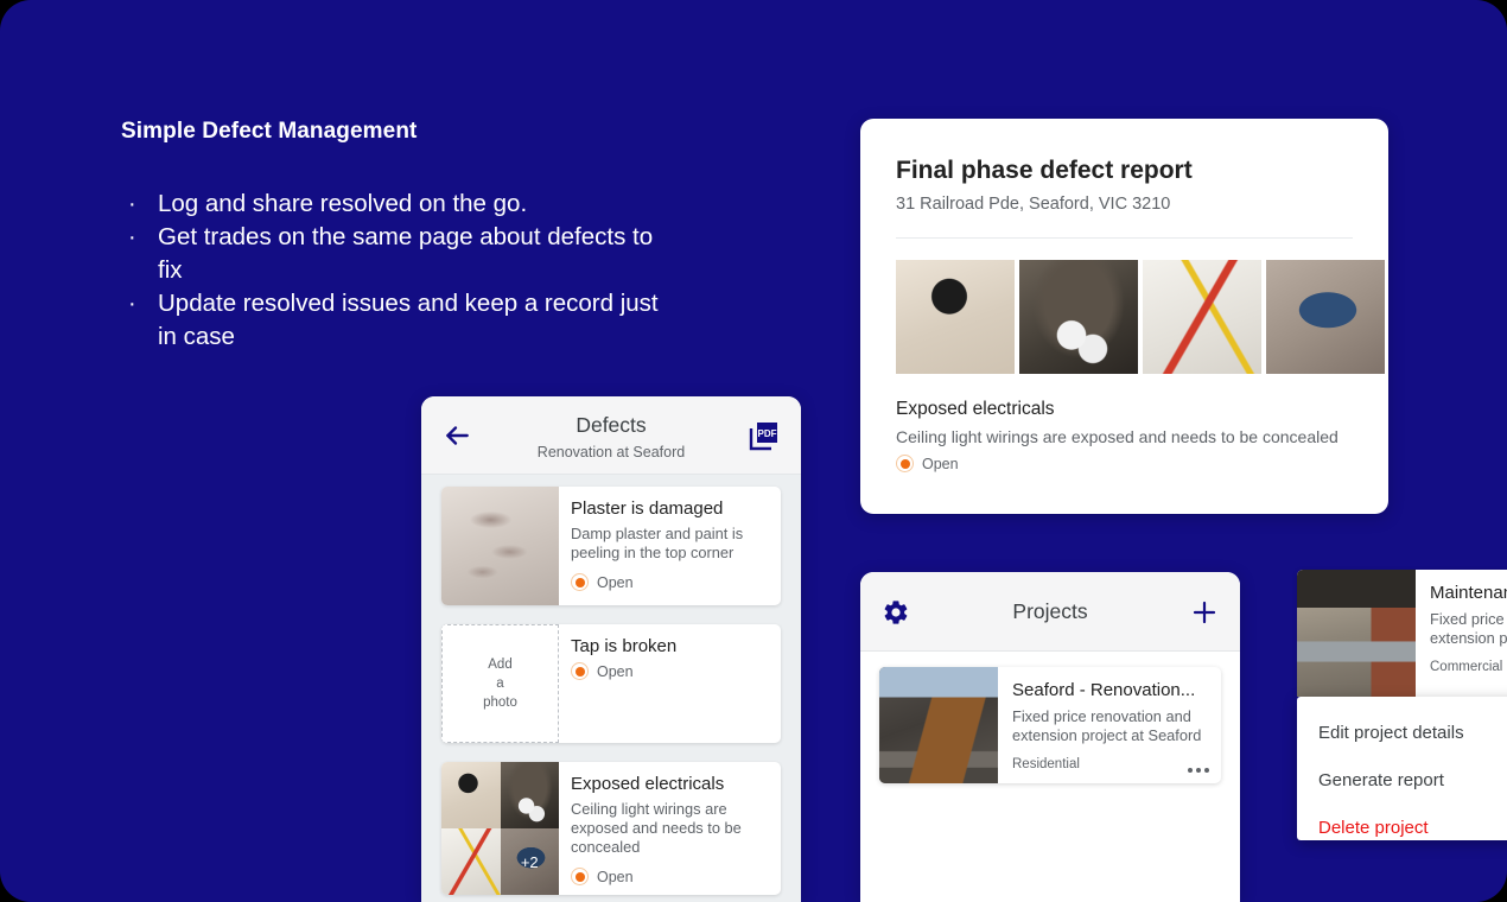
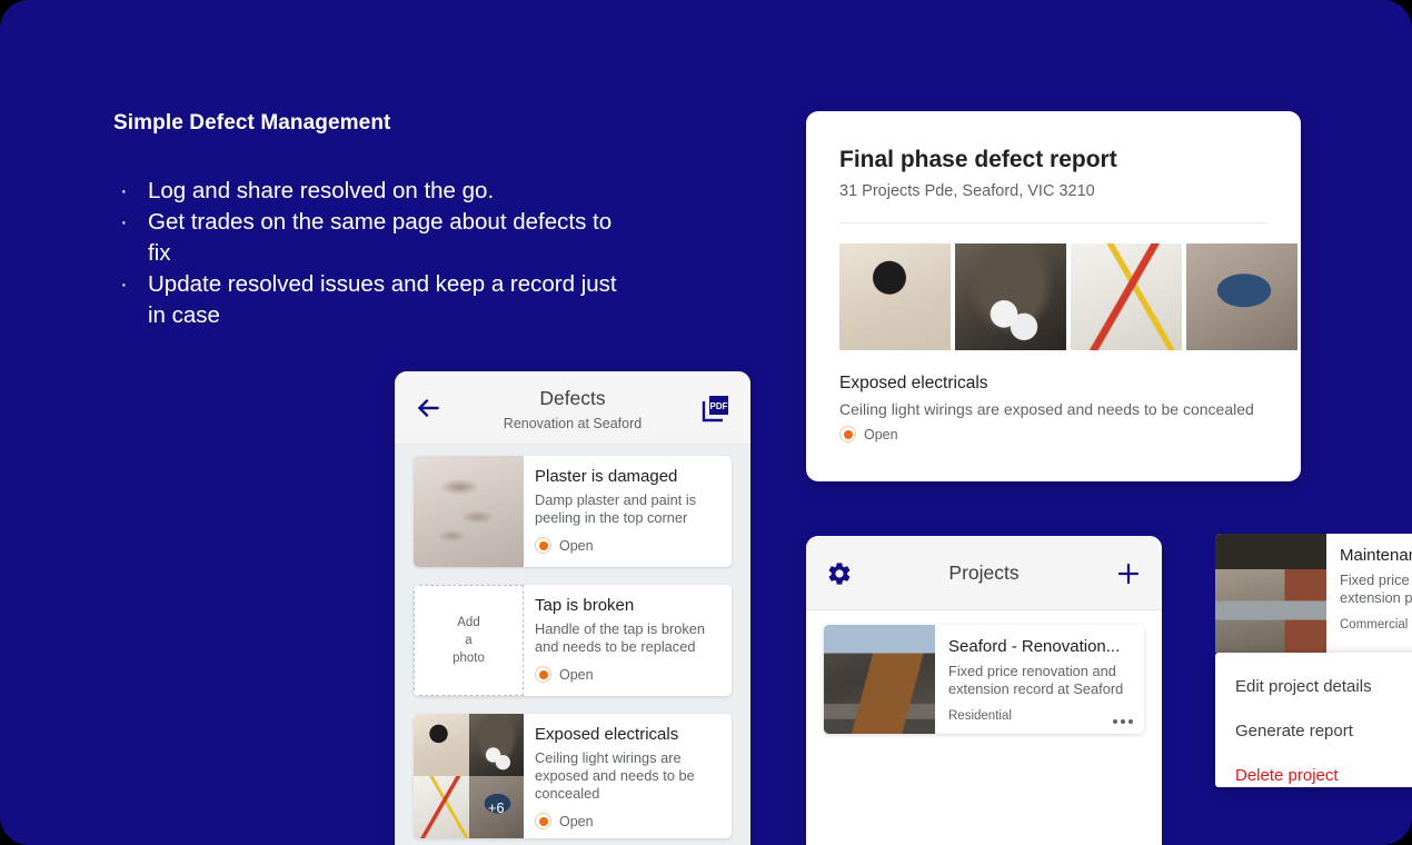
  Simple Defect Management
  ·
  Log and share resolved on the go.
  ·
  Get trades on the same page about defects to fix
  ·
  Update resolved issues and keep a record just in case
  Final phase defect report
- 31 Railroad Pde, Seaford, VIC 3210
+ 31 Projects Pde, Seaford, VIC 3210
  Exposed electricals
  Ceiling light wirings are exposed and needs to be concealed
  Open
  Defects
  Renovation at Seaford
  PDF
  Plaster is damaged
  Damp plaster and paint is peeling in the top corner
  Open
  Add
  a
  photo
  Tap is broken
+ Handle of the tap is broken and needs to be replaced
  Open
- +2
+ +6
  Exposed electricals
  Ceiling light wirings are exposed and needs to be concealed
  Open
  Projects
  Seaford - Renovation...
- Fixed price renovation and extension project at Seaford
+ Fixed price renovation and extension record at Seaford
  Residential
  Fixed price
  extension p
  Commercial
  Edit project details
  Generate report
  Delete project
